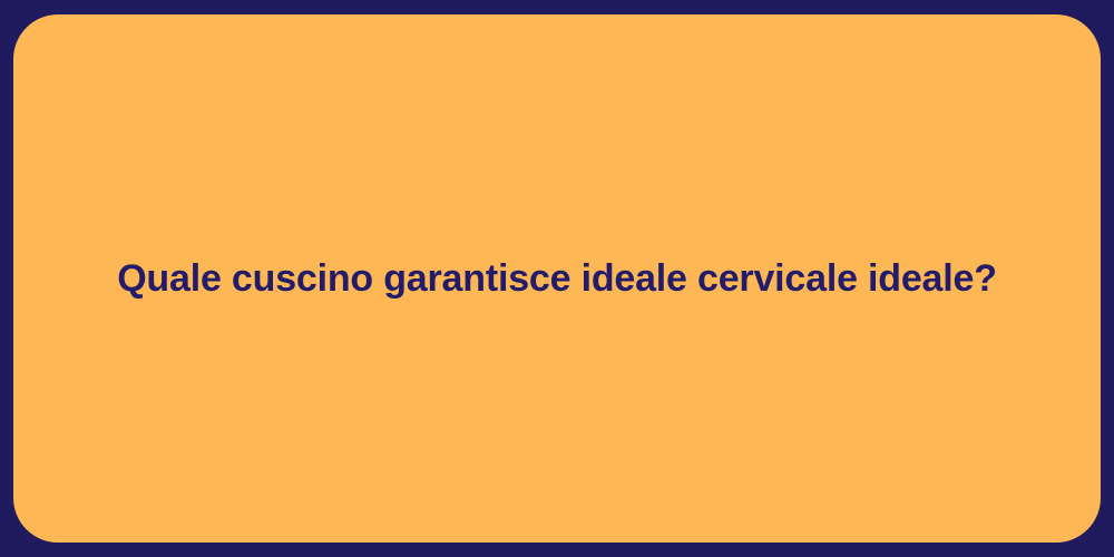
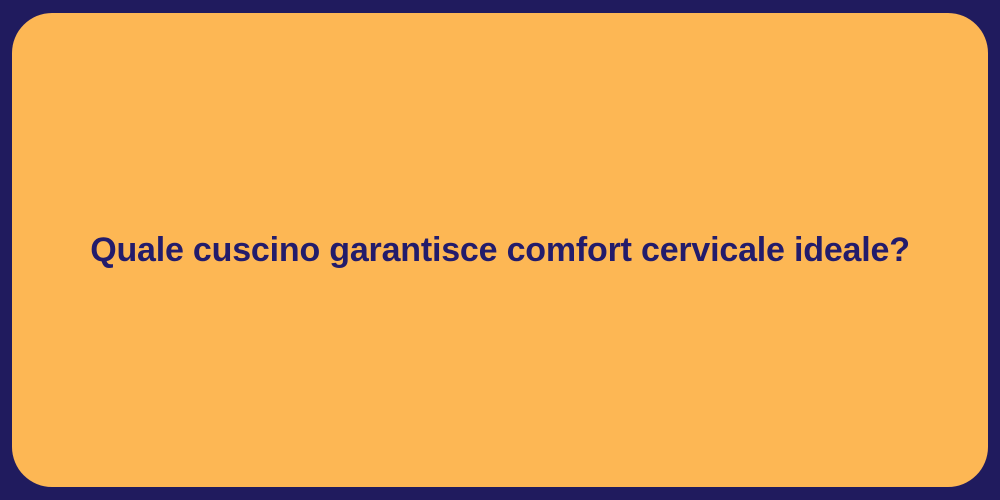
- Quale cuscino garantisce ideale cervicale ideale?
+ Quale cuscino garantisce comfort cervicale ideale?
